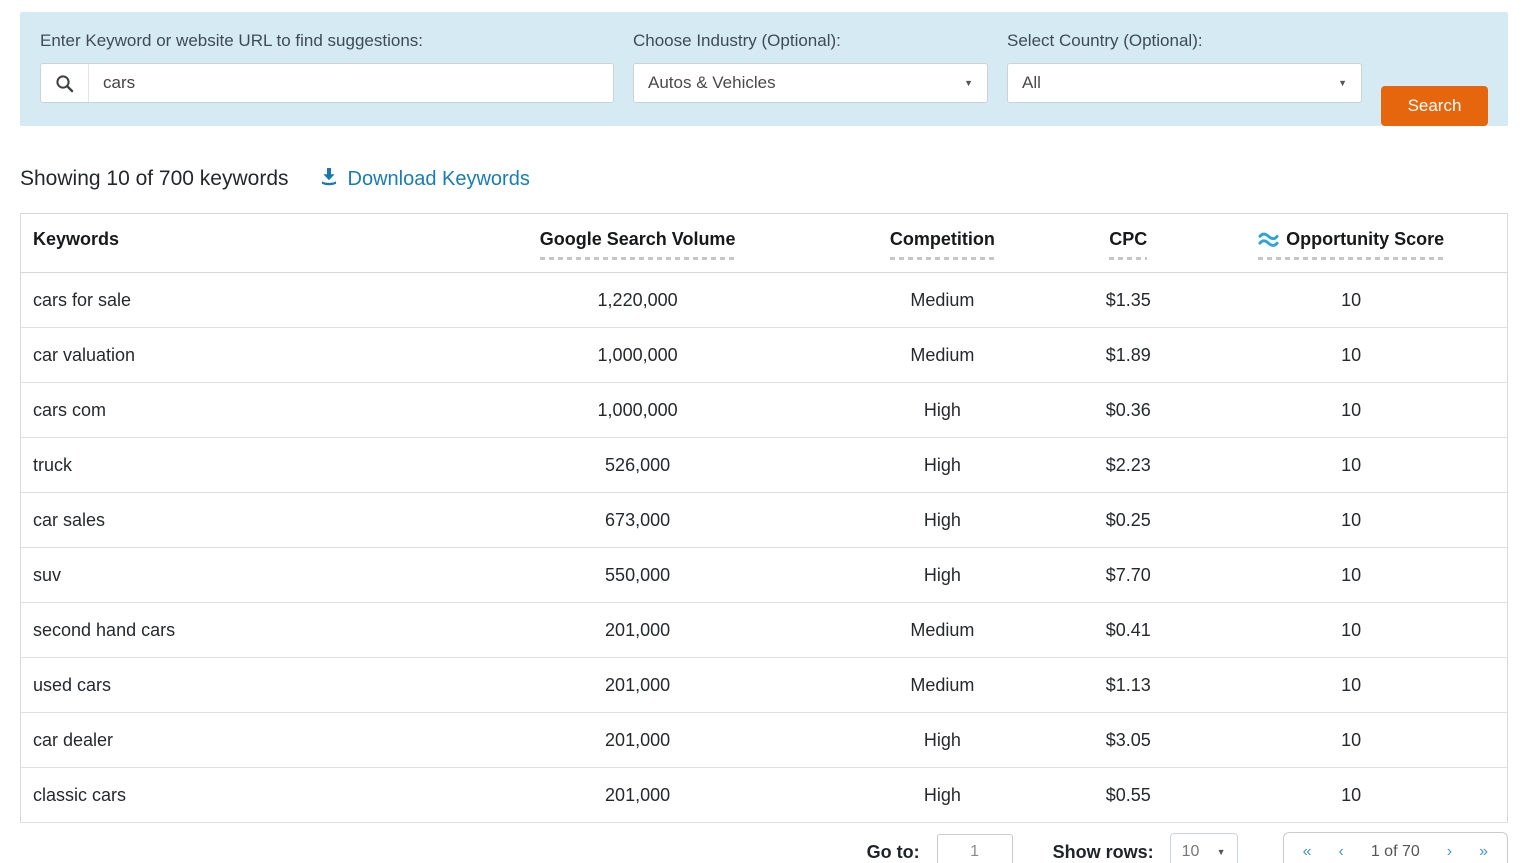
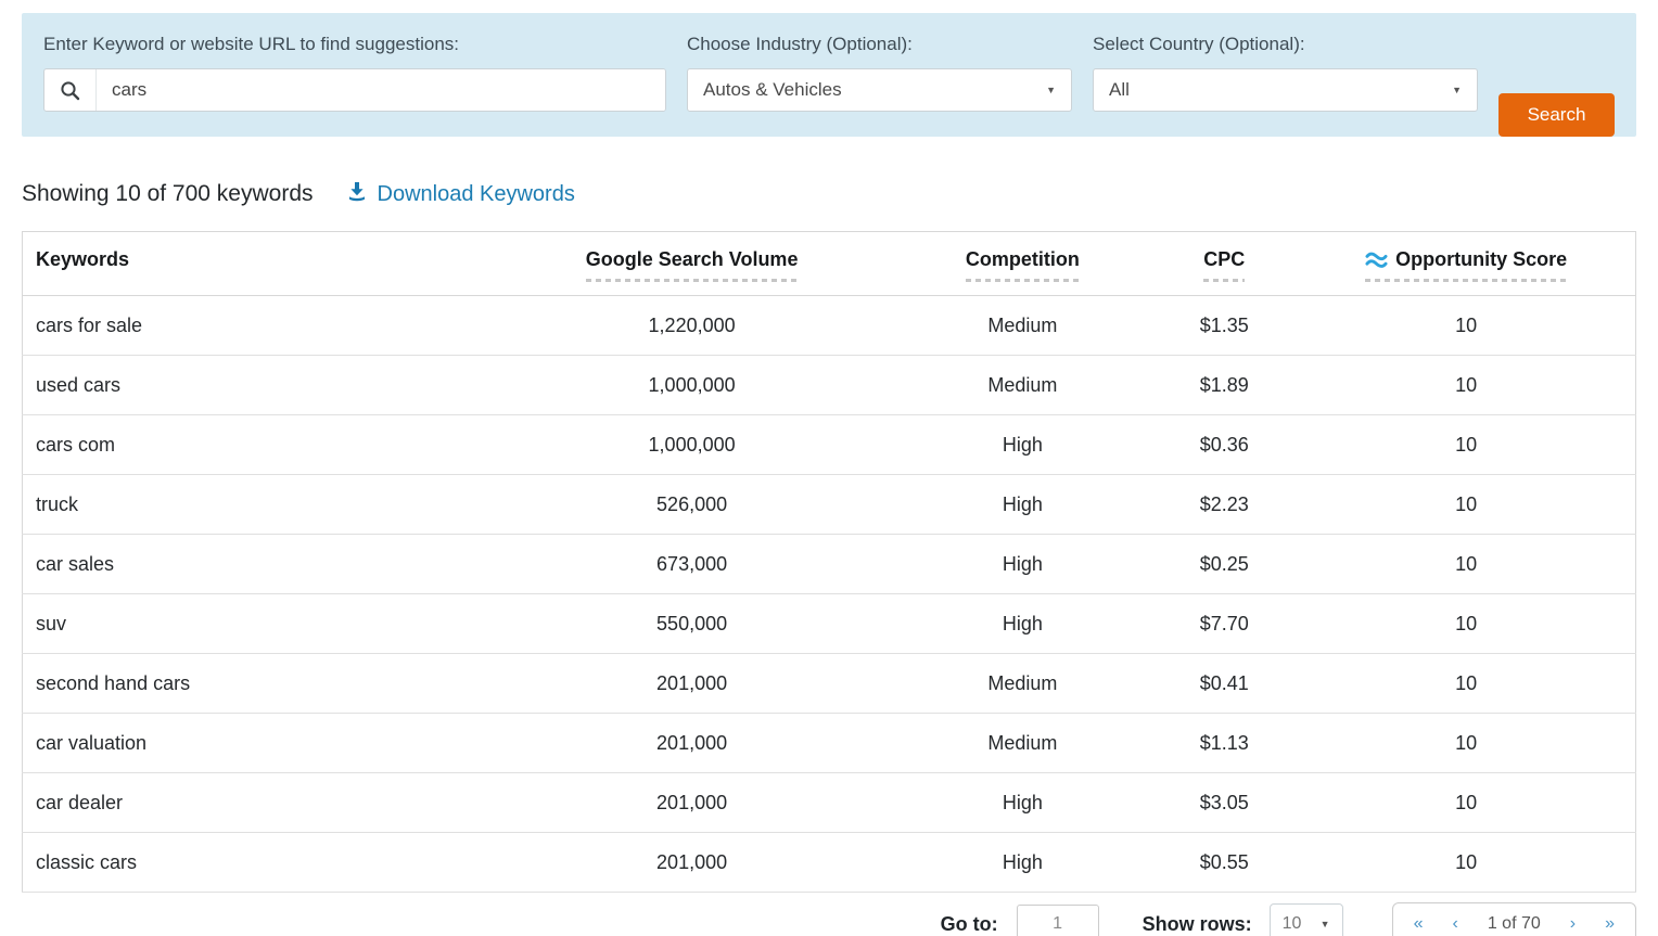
  Enter Keyword or website URL to find suggestions:
  cars
  Choose Industry (Optional):
  Autos & Vehicles
  ▼
  Select Country (Optional):
  All
  ▼
  Search
  Showing 10 of 700 keywords
  Download Keywords
  Keywords	Google Search Volume	Competition	CPC	Opportunity Score
  cars for sale	1,220,000	Medium	$1.35	10
- car valuation	1,000,000	Medium	$1.89	10
+ used cars	1,000,000	Medium	$1.89	10
  cars com	1,000,000	High	$0.36	10
  truck	526,000	High	$2.23	10
  car sales	673,000	High	$0.25	10
  suv	550,000	High	$7.70	10
  second hand cars	201,000	Medium	$0.41	10
- used cars	201,000	Medium	$1.13	10
+ car valuation	201,000	Medium	$1.13	10
  car dealer	201,000	High	$3.05	10
  classic cars	201,000	High	$0.55	10
  Go to:
  1
  Show rows:
  10
  ▼
  «
  ‹
  1 of 70
  ›
  »
